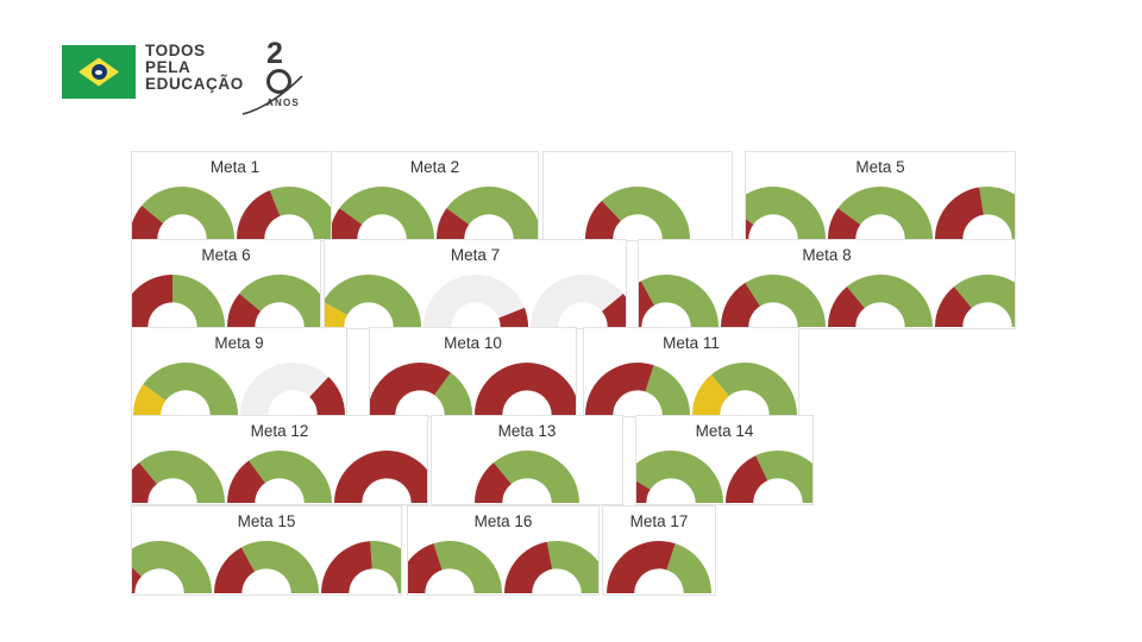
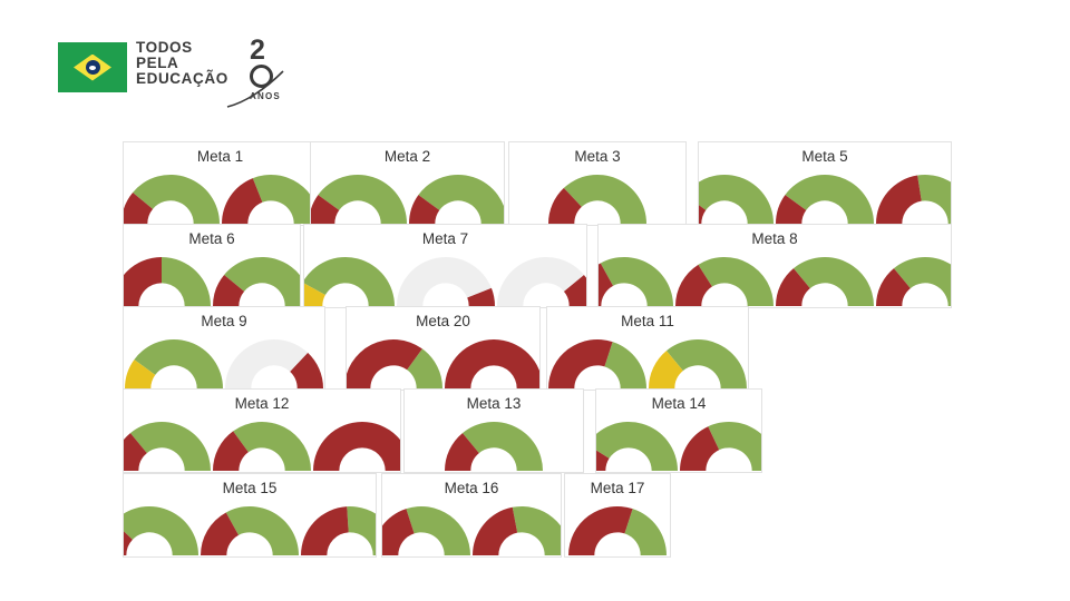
  TODOS
  PELA
  EDUCAÇÃO
  2
  NOS
  Meta 1
  Meta 2
+ Meta 3
  Meta 5
  Meta 6
  Meta 7
  Meta 8
  Meta 9
- Meta 10
+ Meta 20
  Meta 11
  Meta 12
  Meta 13
  Meta 14
  Meta 15
  Meta 16
  Meta 17
